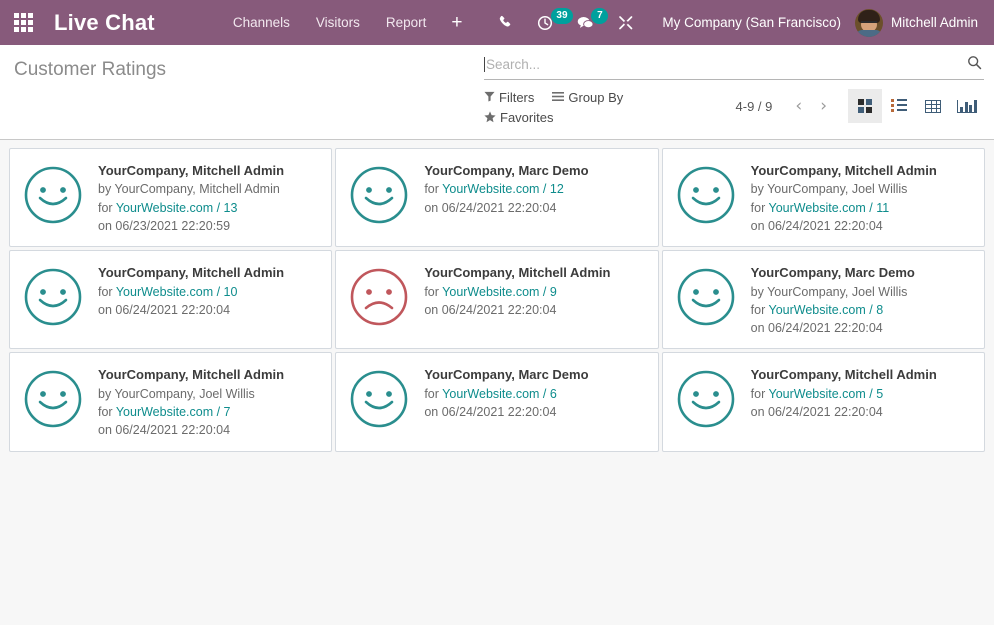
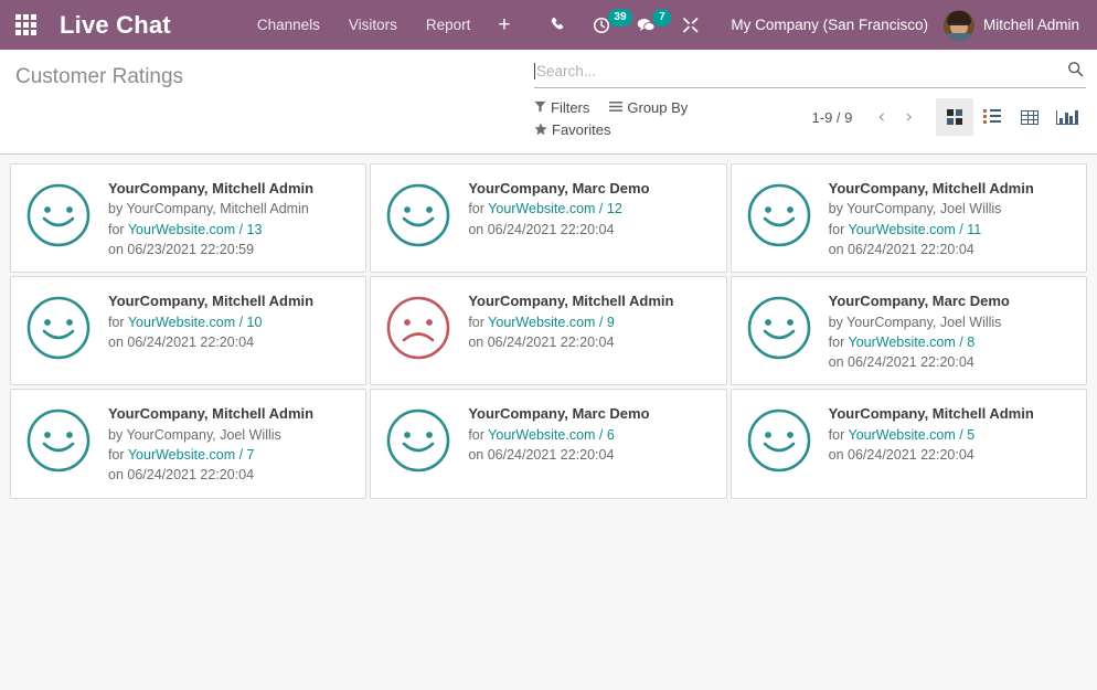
  Live Chat
  Channels
  Visitors
  Report
  +
  39
  7
  My Company (San Francisco)
  Mitchell Admin
  Customer Ratings
  Search...
  Filters
  Group By
  Favorites
- 4-9 / 9
+ 1-9 / 9
  ‹
  ›
  YourCompany, Mitchell Admin
  by YourCompany, Mitchell Admin
  for YourWebsite.com / 13
  on 06/23/2021 22:20:59
  YourCompany, Marc Demo
  for YourWebsite.com / 12
  on 06/24/2021 22:20:04
  YourCompany, Mitchell Admin
  by YourCompany, Joel Willis
  for YourWebsite.com / 11
  on 06/24/2021 22:20:04
  YourCompany, Mitchell Admin
  for YourWebsite.com / 10
  on 06/24/2021 22:20:04
  YourCompany, Mitchell Admin
  for YourWebsite.com / 9
  on 06/24/2021 22:20:04
  YourCompany, Marc Demo
  by YourCompany, Joel Willis
  for YourWebsite.com / 8
  on 06/24/2021 22:20:04
  YourCompany, Mitchell Admin
  by YourCompany, Joel Willis
  for YourWebsite.com / 7
  on 06/24/2021 22:20:04
  YourCompany, Marc Demo
  for YourWebsite.com / 6
  on 06/24/2021 22:20:04
  YourCompany, Mitchell Admin
  for YourWebsite.com / 5
  on 06/24/2021 22:20:04
